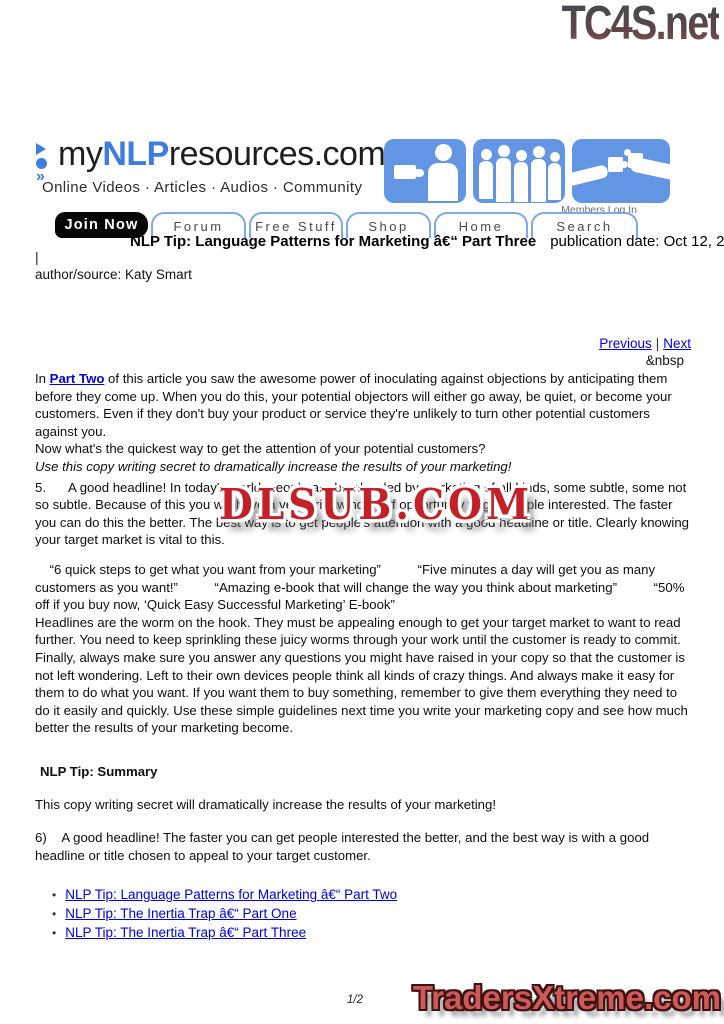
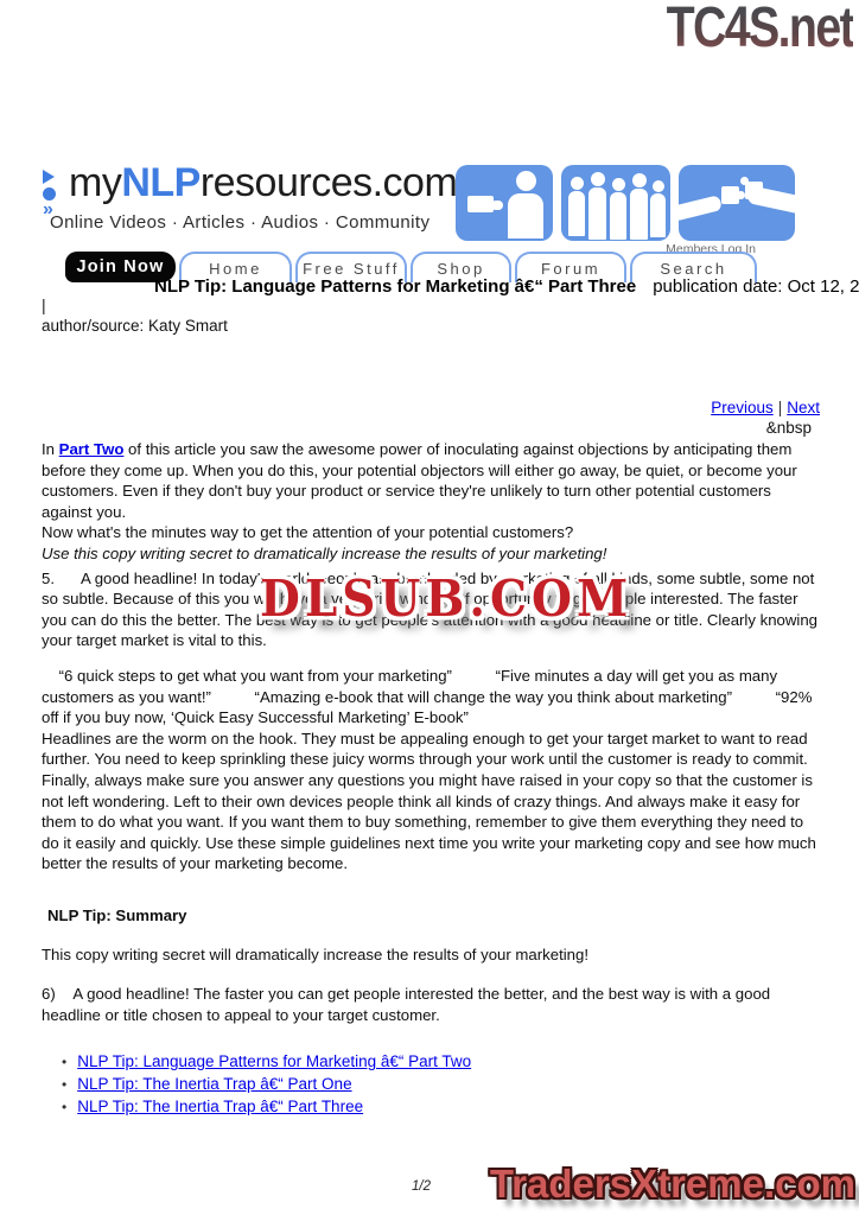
  TC4S.net
  »
  myNLPresources.com
  Online Videos · Articles · Audios · Community
  Members Log In
  Join Now
- Forum
+ Home
  Free Stuff
  Shop
- Home
+ Forum
  Search
  NLP Tip: Language Patterns for Marketing â€“ Part Three publication date: Oct 12, 2
  |
  author/source: Katy Smart
  Previous | Next
  &nbsp
  In Part Two of this article you saw the awesome power of inoculating against objections by anticipating them before they come up. When you do this, your potential objectors will either go away, be quiet, or become your customers. Even if they don't buy your product or service they're unlikely to turn other potential customers against you.
- Now what's the quickest way to get the attention of your potential customers?
+ Now what's the minutes way to get the attention of your potential customers?
  Use this copy writing secret to dramatically increase the results of your marketing!
  5. A good headline! In today's world, people are bombarded by marketing of all kinds, some subtle, some not so subtle. Because of this you will have a very brief window of opportunity to get people interested. The faster you can do this the better. The best way is to get people's attention with a good headline or title. Clearly knowing your target market is vital to this.
- “6 quick steps to get what you want from your marketing” “Five minutes a day will get you as many customers as you want!” “Amazing e-book that will change the way you think about marketing” “50% off if you buy now, ‘Quick Easy Successful Marketing’ E-book”
+ “6 quick steps to get what you want from your marketing” “Five minutes a day will get you as many customers as you want!” “Amazing e-book that will change the way you think about marketing” “92% off if you buy now, ‘Quick Easy Successful Marketing’ E-book”
  Headlines are the worm on the hook. They must be appealing enough to get your target market to want to read further. You need to keep sprinkling these juicy worms through your work until the customer is ready to commit.
  Finally, always make sure you answer any questions you might have raised in your copy so that the customer is not left wondering. Left to their own devices people think all kinds of crazy things. And always make it easy for them to do what you want. If you want them to buy something, remember to give them everything they need to do it easily and quickly. Use these simple guidelines next time you write your marketing copy and see how much better the results of your marketing become.
  NLP Tip: Summary
  This copy writing secret will dramatically increase the results of your marketing!
  6) A good headline! The faster you can get people interested the better, and the best way is with a good headline or title chosen to appeal to your target customer.
  DLSUB.COM
  •
  NLP Tip: Language Patterns for Marketing â€“ Part Two
  •
  NLP Tip: The Inertia Trap â€“ Part One
  •
  NLP Tip: The Inertia Trap â€“ Part Three
  1/2
  TradersXtreme.com
